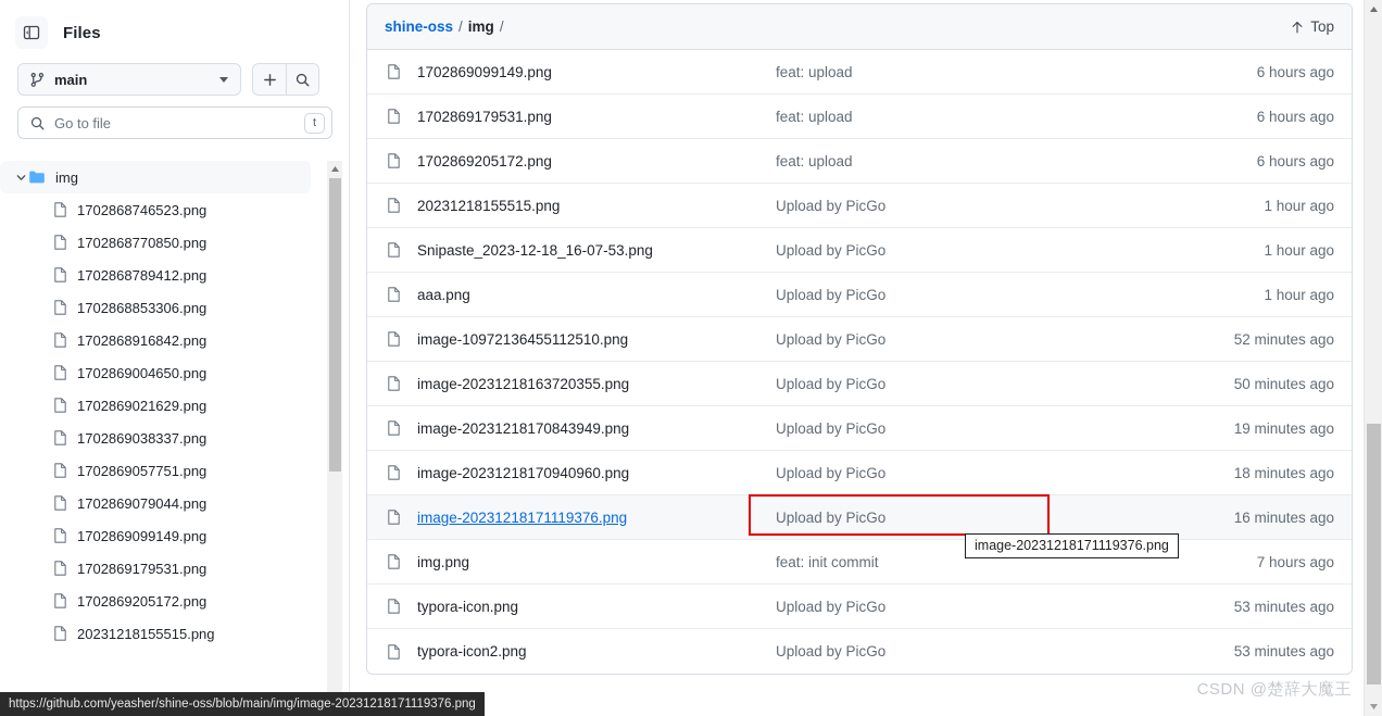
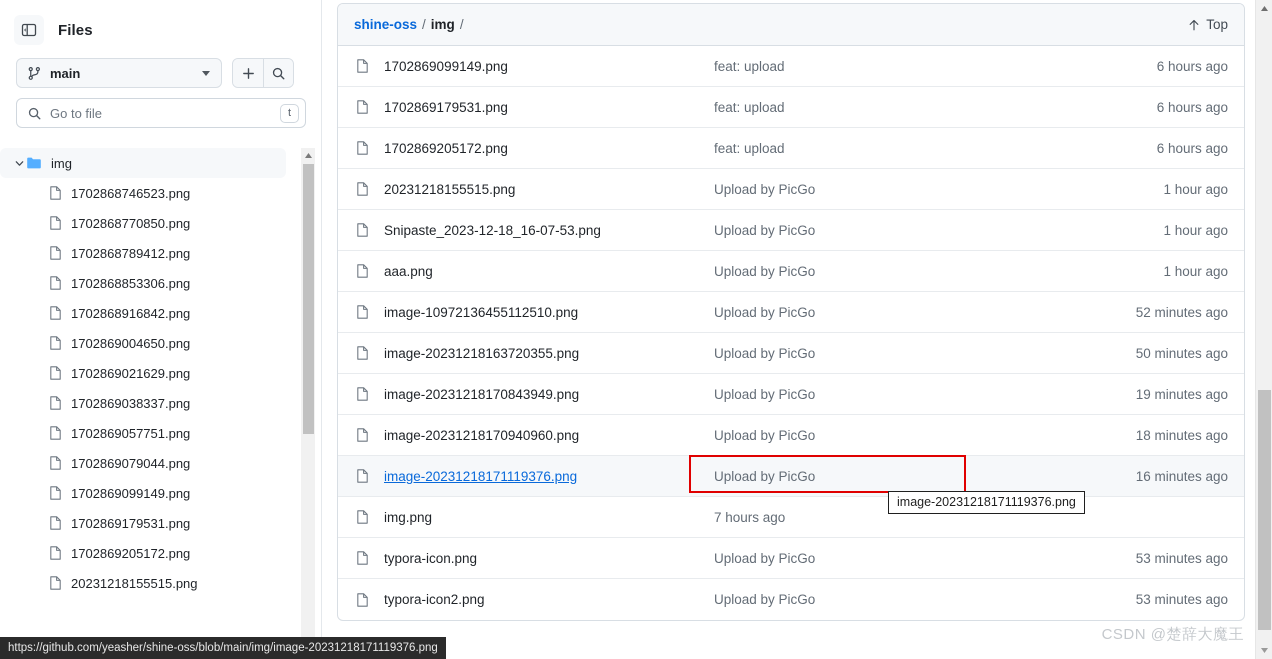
  Files
  main
  Go to file
  t
  img
  1702868746523.png
  1702868770850.png
  1702868789412.png
  1702868853306.png
  1702868916842.png
  1702869004650.png
  1702869021629.png
  1702869038337.png
  1702869057751.png
  1702869079044.png
  1702869099149.png
  1702869179531.png
  1702869205172.png
  20231218155515.png
  shine-oss
  /
  img
  /
  Top
  1702869099149.png
  feat: upload
  6 hours ago
  1702869179531.png
  feat: upload
  6 hours ago
  1702869205172.png
  feat: upload
  6 hours ago
  20231218155515.png
  Upload by PicGo
  1 hour ago
  Snipaste_2023-12-18_16-07-53.png
  Upload by PicGo
  1 hour ago
  aaa.png
  Upload by PicGo
  1 hour ago
  image-10972136455112510.png
  Upload by PicGo
  52 minutes ago
  image-20231218163720355.png
  Upload by PicGo
  50 minutes ago
  image-20231218170843949.png
  Upload by PicGo
  19 minutes ago
  image-20231218170940960.png
  Upload by PicGo
  18 minutes ago
  image-20231218171119376.png
  Upload by PicGo
  16 minutes ago
  img.png
- feat: init commit
  7 hours ago
  typora-icon.png
  Upload by PicGo
  53 minutes ago
  typora-icon2.png
  Upload by PicGo
  53 minutes ago
  image-20231218171119376.png
  CSDN @楚辞大魔王
  https://github.com/yeasher/shine-oss/blob/main/img/image-20231218171119376.png
